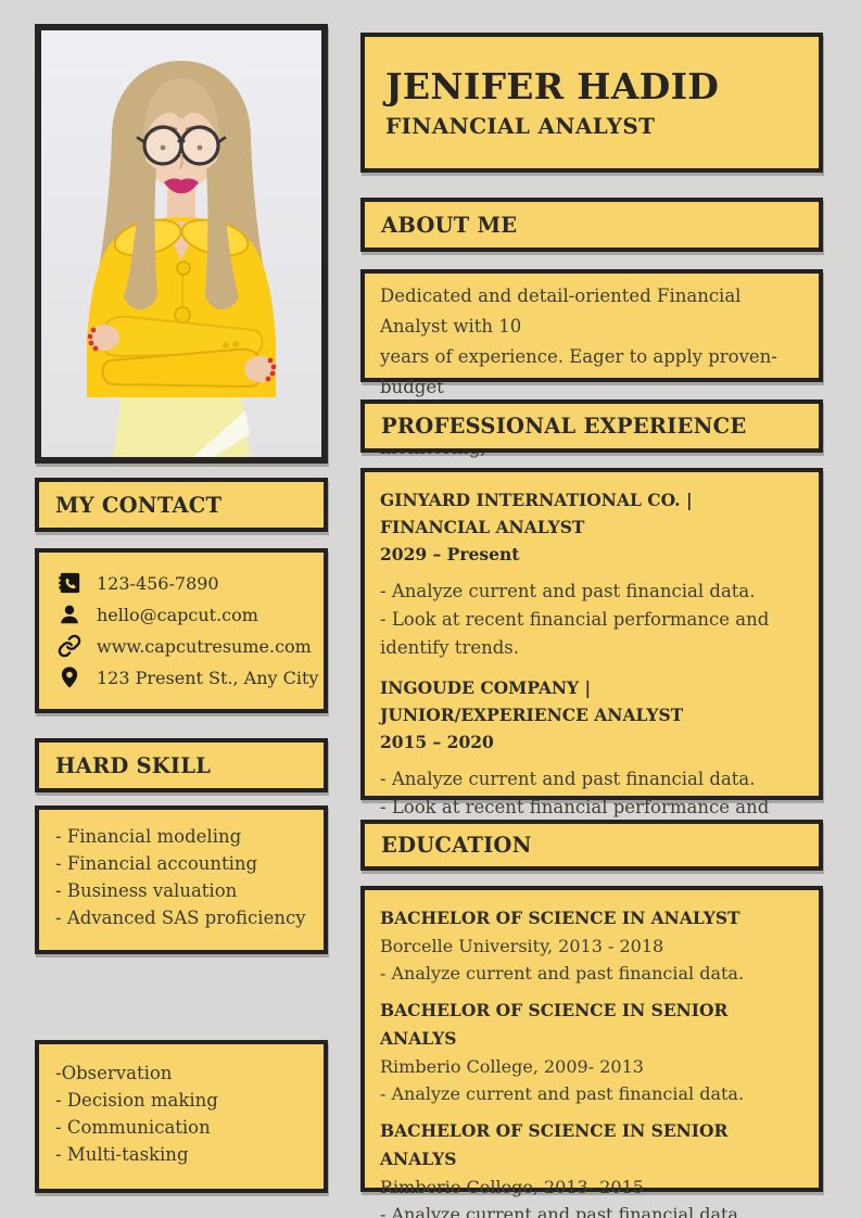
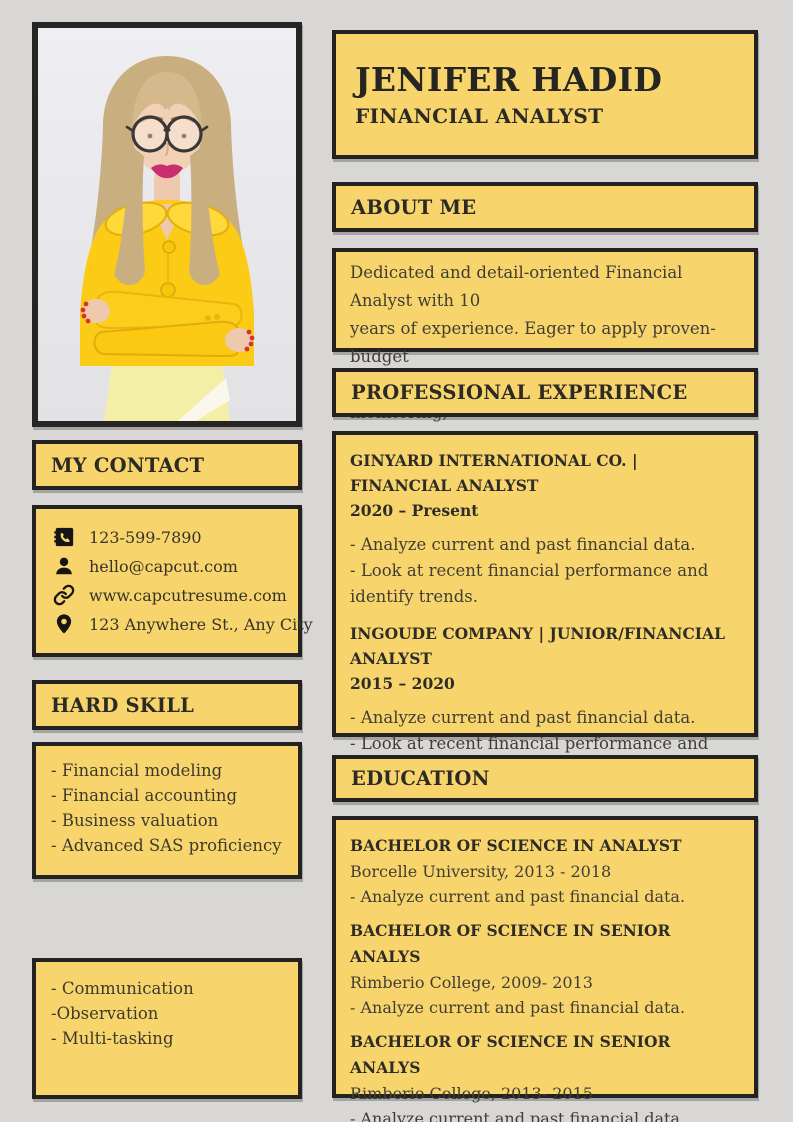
  MY CONTACT
- 123-456-7890
+ 123-599-7890
  hello@capcut.com
  www.capcutresume.com
- 123 Present St., Any City
+ 123 Anywhere St., Any City
  HARD SKILL
  - Financial modeling
  - Financial accounting
  - Business valuation
  - Advanced SAS proficiency
- -Observation
+ - Communication
- - Decision making
- - Communication
+ -Observation
  - Multi-tasking
  JENIFER HADID
  FINANCIAL ANALYST
  ABOUT ME
  Dedicated and detail-oriented Financial Analyst with 10
  years of experience. Eager to apply proven-budget
  PROFESSIONAL EXPERIENCE
  GINYARD INTERNATIONAL CO. | FINANCIAL ANALYST
- 2029 – Present
+ 2020 – Present
  - Analyze current and past financial data.
  - Look at recent financial performance and
  identify trends.
- INGOUDE COMPANY | JUNIOR/EXPERIENCE ANALYST
+ INGOUDE COMPANY | JUNIOR/FINANCIAL ANALYST
  2015 – 2020
  - Analyze current and past financial data.
  - Look at recent financial performance and
  EDUCATION
  BACHELOR OF SCIENCE IN ANALYST
  Borcelle University, 2013 - 2018
  - Analyze current and past financial data.
  BACHELOR OF SCIENCE IN SENIOR ANALYS
  Rimberio College, 2009- 2013
  - Analyze current and past financial data.
  BACHELOR OF SCIENCE IN SENIOR ANALYS
  Rimberio College, 2013- 2015
  - Analyze current and past financial data.
